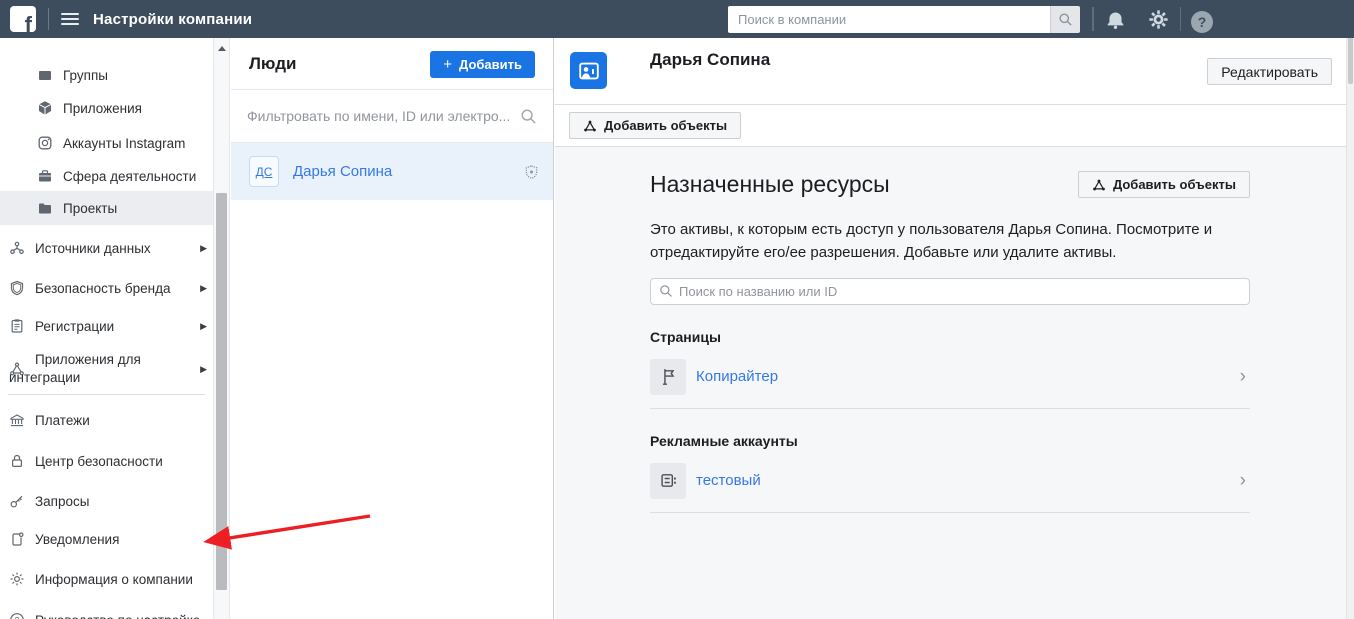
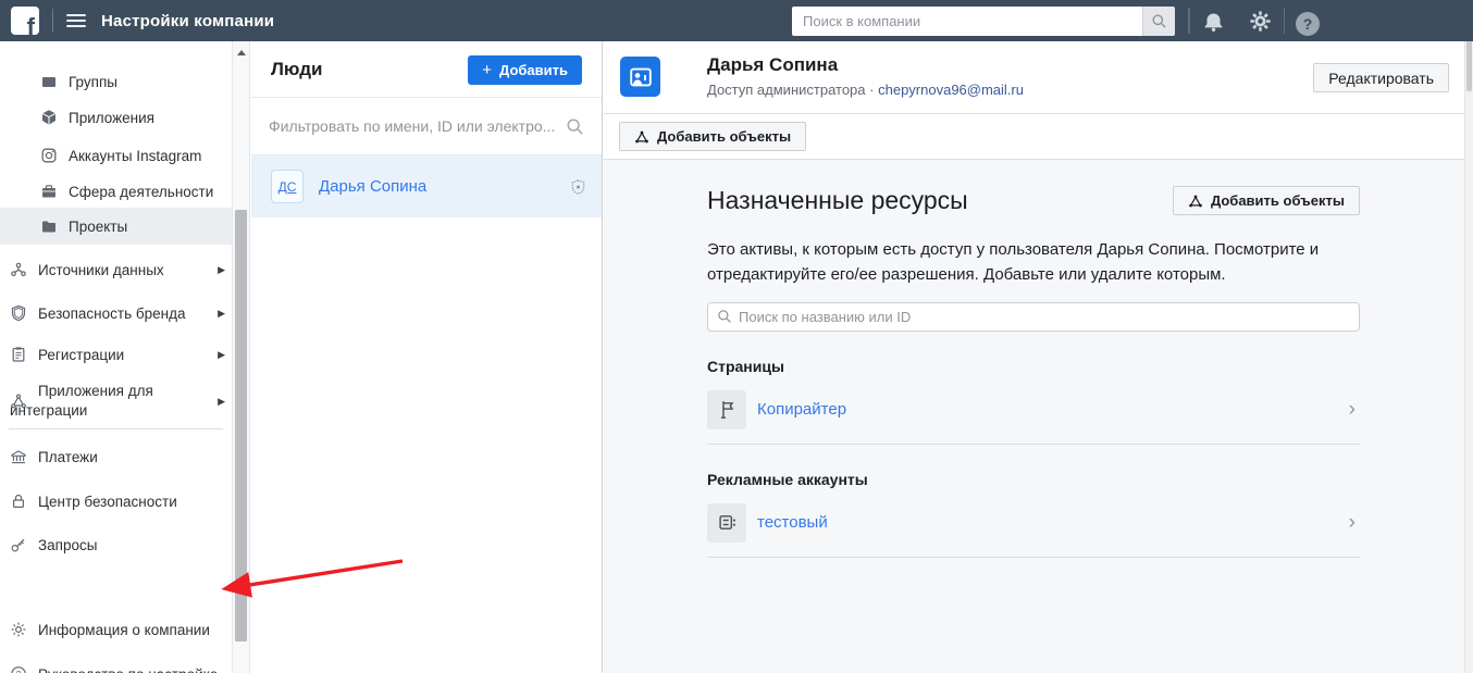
  f
  Настройки компании
  Поиск в компании
  ?
  Группы
  Приложения
  Аккаунты Instagram
  Сфера деятельности
  Проекты
  Источники данных
  ▶
  Безопасность бренда
  ▶
  Регистрации
  ▶
  Приложения для интеграции
  ▶
  Платежи
  Центр безопасности
  Запросы
- Уведомления
  Информация о компании
  Люди
  +
  Добавить
  Фильтровать по имени, ID или электро...
  ДС
  Дарья Сопина
  Дарья Сопина
+ Доступ администратора · chepyrnova96@mail.ru
  Редактировать
  Добавить объекты
  Назначенные ресурсы
  Добавить объекты
- Это активы, к которым есть доступ у пользователя Дарья Сопина. Посмотрите и отредактируйте его/ее разрешения. Добавьте или удалите активы.
+ Это активы, к которым есть доступ у пользователя Дарья Сопина. Посмотрите и отредактируйте его/ее разрешения. Добавьте или удалите которым.
  Поиск по названию или ID
  Страницы
  Копирайтер
  ›
  Рекламные аккаунты
  тестовый
  ›
